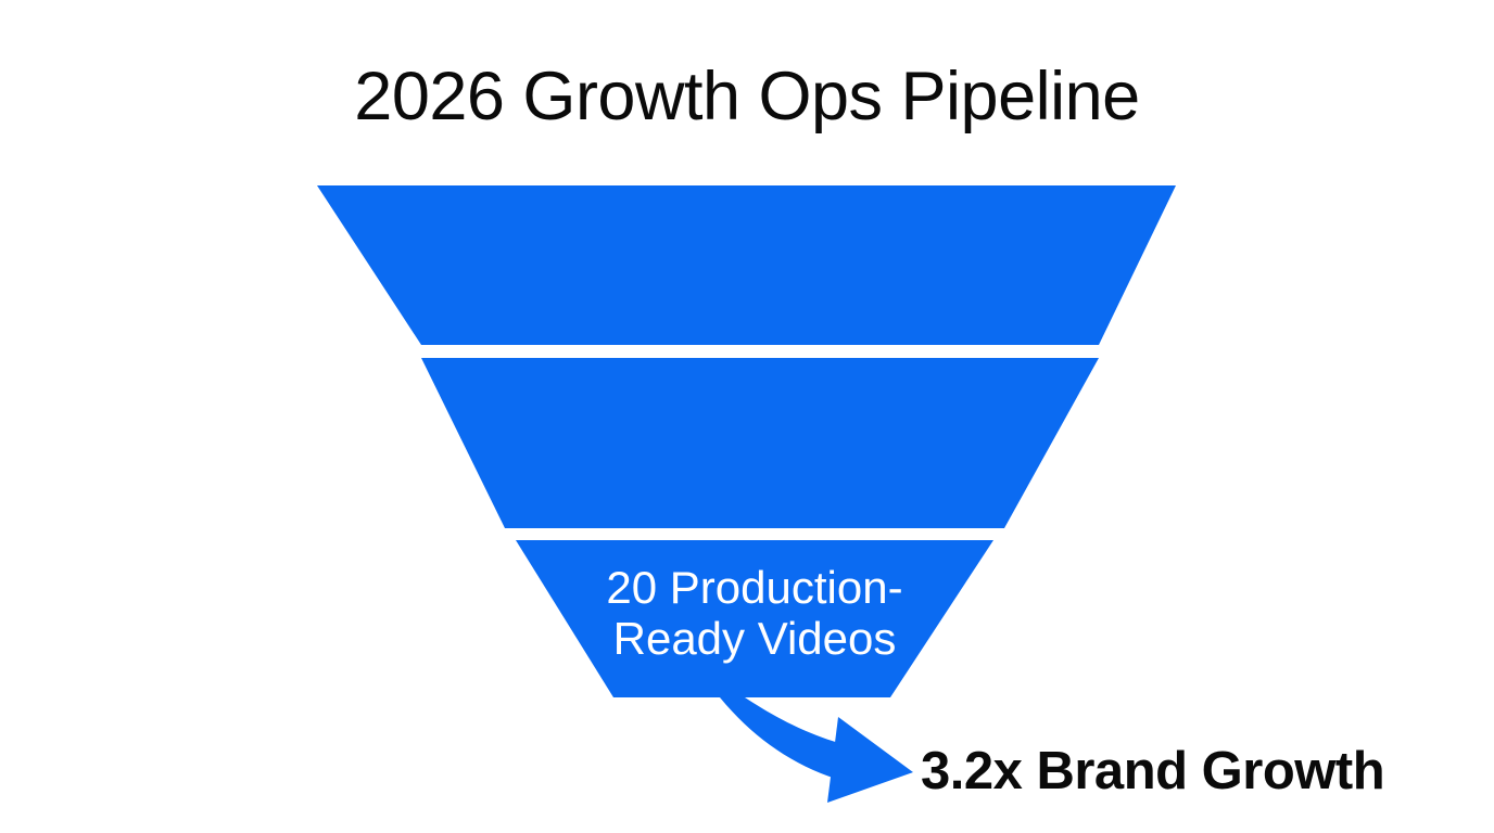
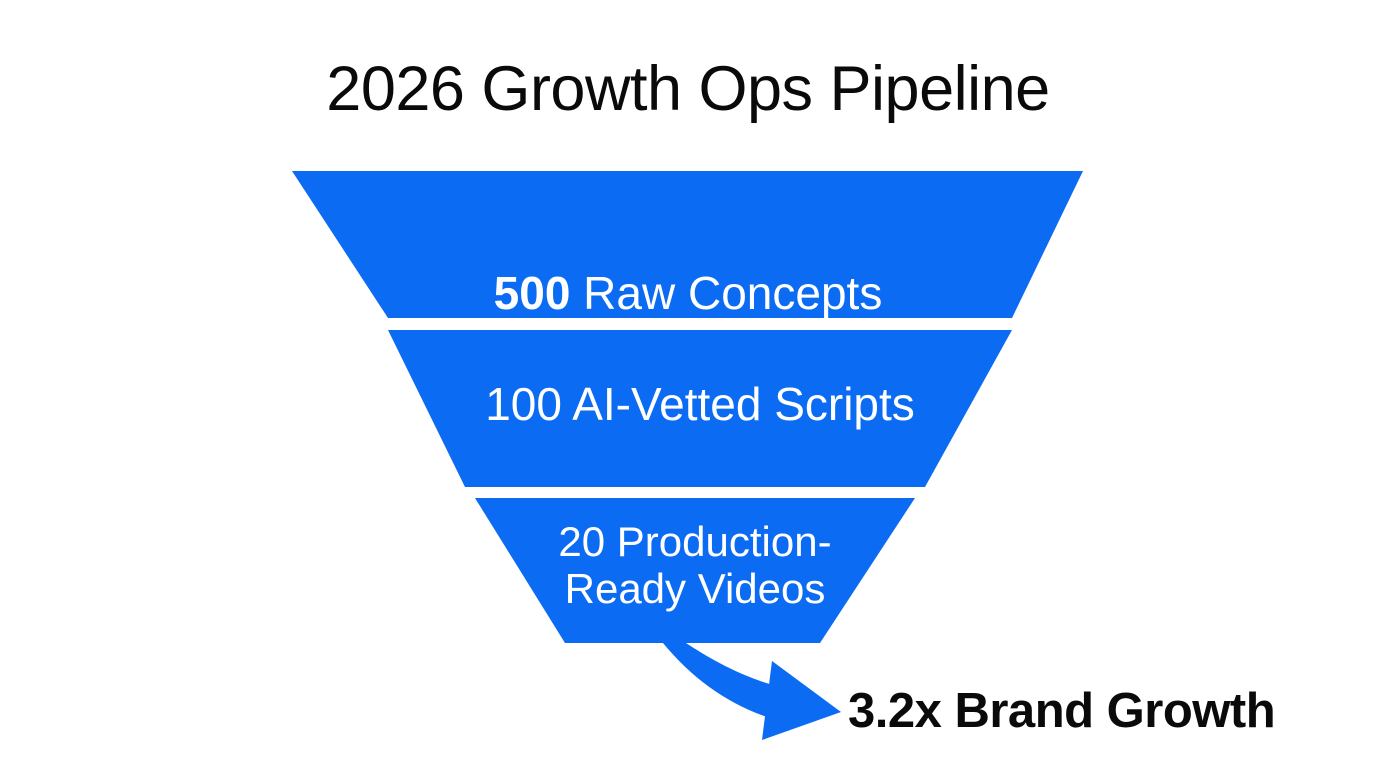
  2026 Growth Ops Pipeline
+ 500 Raw Concepts
+ 100 AI-Vetted Scripts
  20 Production-
  Ready Videos
  3.2x Brand Growth
